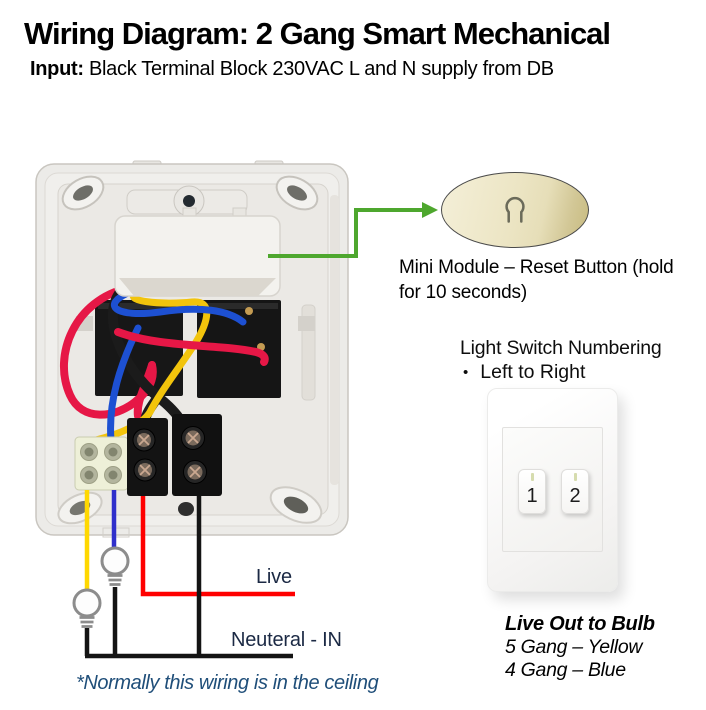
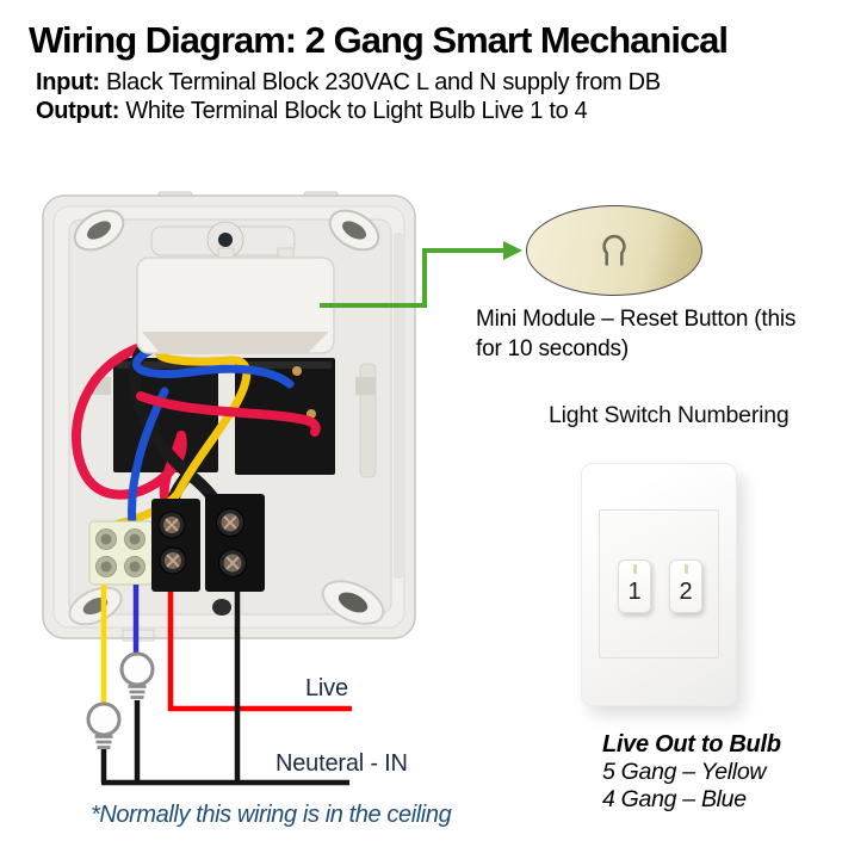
  Wiring Diagram: 2 Gang Smart Mechanical
  Input: Black Terminal Block 230VAC L and N supply from DB
+ Output: White Terminal Block to Light Bulb Live 1 to 4
  Live
  Neuteral - IN
  *Normally this wiring is in the ceiling
- Mini Module – Reset Button (hold
+ Mini Module – Reset Button (this
  for 10 seconds)
  Light Switch Numbering
- •
- Left to Right
  1
  2
  Live Out to Bulb
  5 Gang – Yellow
  4 Gang – Blue
